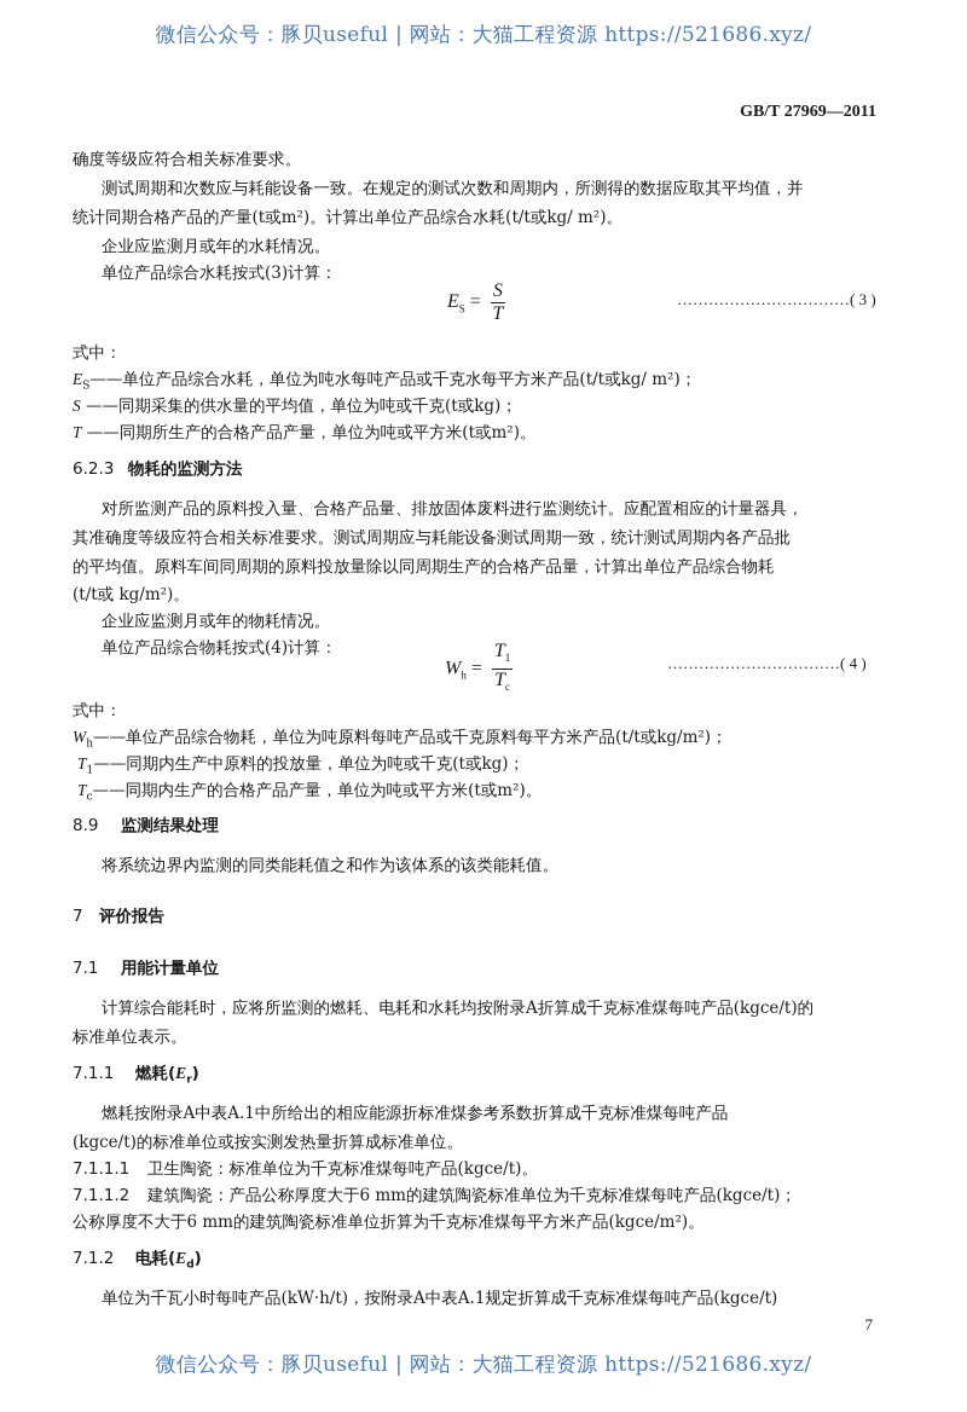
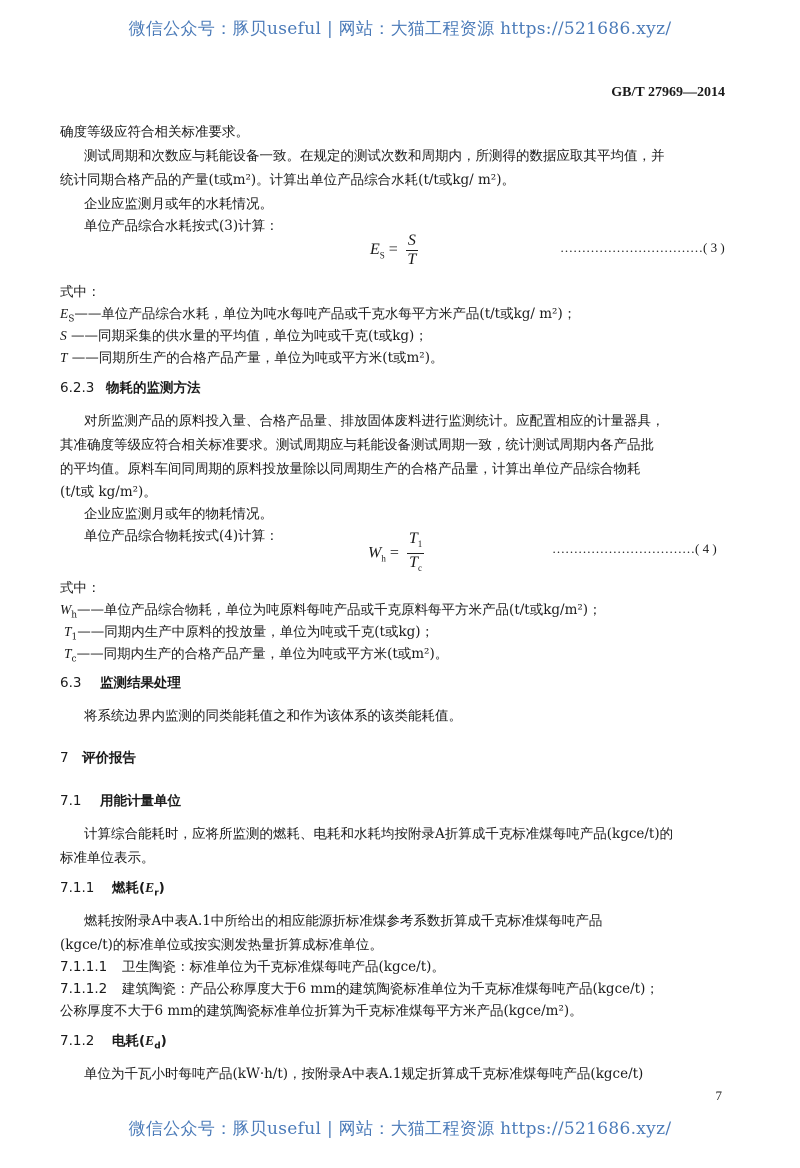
  微信公众号：豚贝useful | 网站：大猫工程资源 https://521686.xyz/
- GB/T 27969—2011
+ GB/T 27969—2014
  确度等级应符合相关标准要求。
  测试周期和次数应与耗能设备一致。在规定的测试次数和周期内，所测得的数据应取其平均值，并
  统计同期合格产品的产量(t或m²)。计算出单位产品综合水耗(t/t或kg/ m²)。
  企业应监测月或年的水耗情况。
  单位产品综合水耗按式(3)计算：
  ES =
  S
  T
  ……………………………( 3 )
  式中：
  ES——单位产品综合水耗，单位为吨水每吨产品或千克水每平方米产品(t/t或kg/ m²)；
  S ——同期采集的供水量的平均值，单位为吨或千克(t或kg)；
  T ——同期所生产的合格产品产量，单位为吨或平方米(t或m²)。
  6.2.3 物耗的监测方法
  对所监测产品的原料投入量、合格产品量、排放固体废料进行监测统计。应配置相应的计量器具，
  其准确度等级应符合相关标准要求。测试周期应与耗能设备测试周期一致，统计测试周期内各产品批
  的平均值。原料车间同周期的原料投放量除以同周期生产的合格产品量，计算出单位产品综合物耗
  (t/t或 kg/m²)。
  企业应监测月或年的物耗情况。
  单位产品综合物耗按式(4)计算：
  Wh =
  T1
  Tc
  ……………………………( 4 )
  式中：
  Wh——单位产品综合物耗，单位为吨原料每吨产品或千克原料每平方米产品(t/t或kg/m²)；
  T1——同期内生产中原料的投放量，单位为吨或千克(t或kg)；
  Tc——同期内生产的合格产品产量，单位为吨或平方米(t或m²)。
- 8.9 监测结果处理
+ 6.3 监测结果处理
  将系统边界内监测的同类能耗值之和作为该体系的该类能耗值。
  7 评价报告
  7.1 用能计量单位
  计算综合能耗时，应将所监测的燃耗、电耗和水耗均按附录A折算成千克标准煤每吨产品(kgce/t)的
  标准单位表示。
  7.1.1 燃耗(Er)
  燃耗按附录A中表A.1中所给出的相应能源折标准煤参考系数折算成千克标准煤每吨产品
  (kgce/t)的标准单位或按实测发热量折算成标准单位。
  7.1.1.1 卫生陶瓷：标准单位为千克标准煤每吨产品(kgce/t)。
  7.1.1.2 建筑陶瓷：产品公称厚度大于6 mm的建筑陶瓷标准单位为千克标准煤每吨产品(kgce/t)；
  公称厚度不大于6 mm的建筑陶瓷标准单位折算为千克标准煤每平方米产品(kgce/m²)。
  7.1.2 电耗(Ed)
  单位为千瓦小时每吨产品(kW·h/t)，按附录A中表A.1规定折算成千克标准煤每吨产品(kgce/t)
  7
  微信公众号：豚贝useful | 网站：大猫工程资源 https://521686.xyz/
